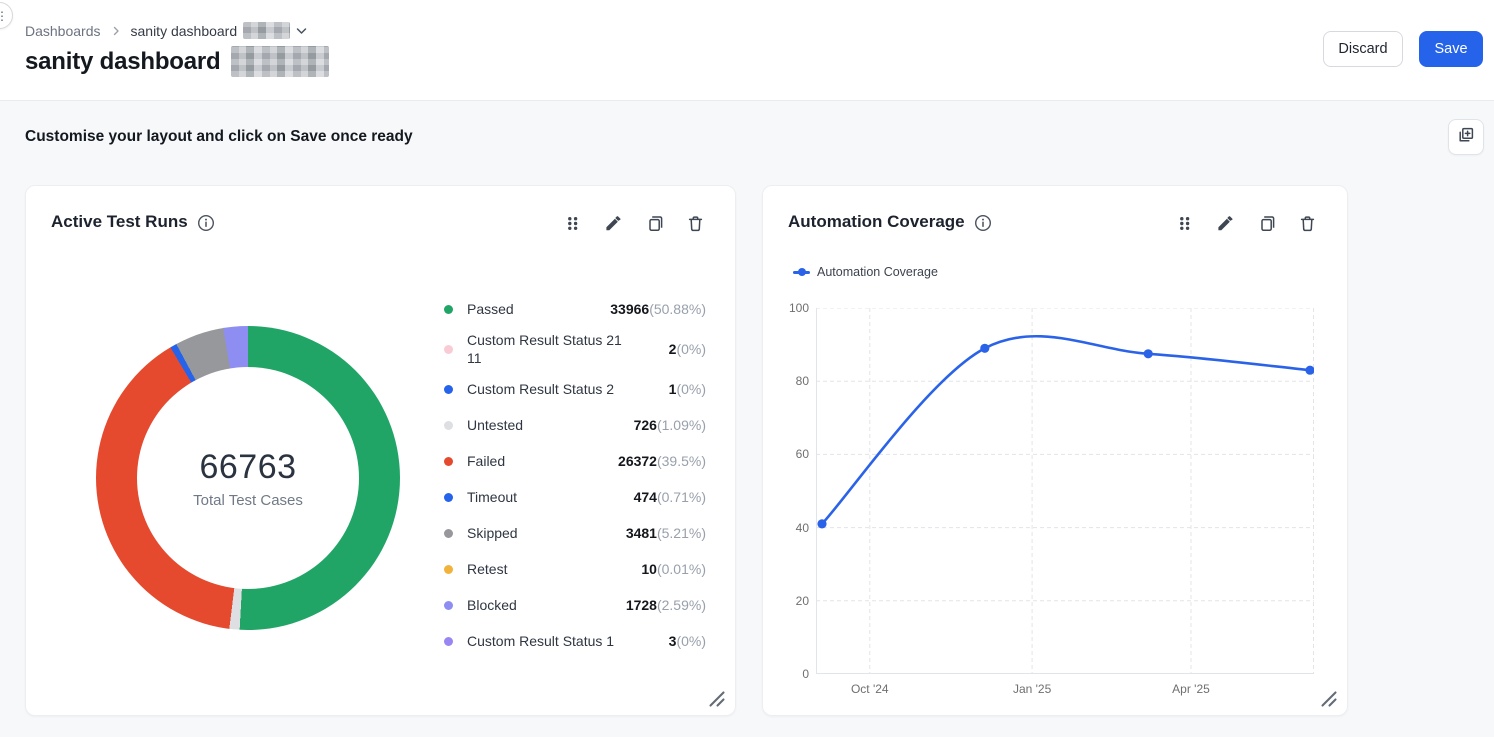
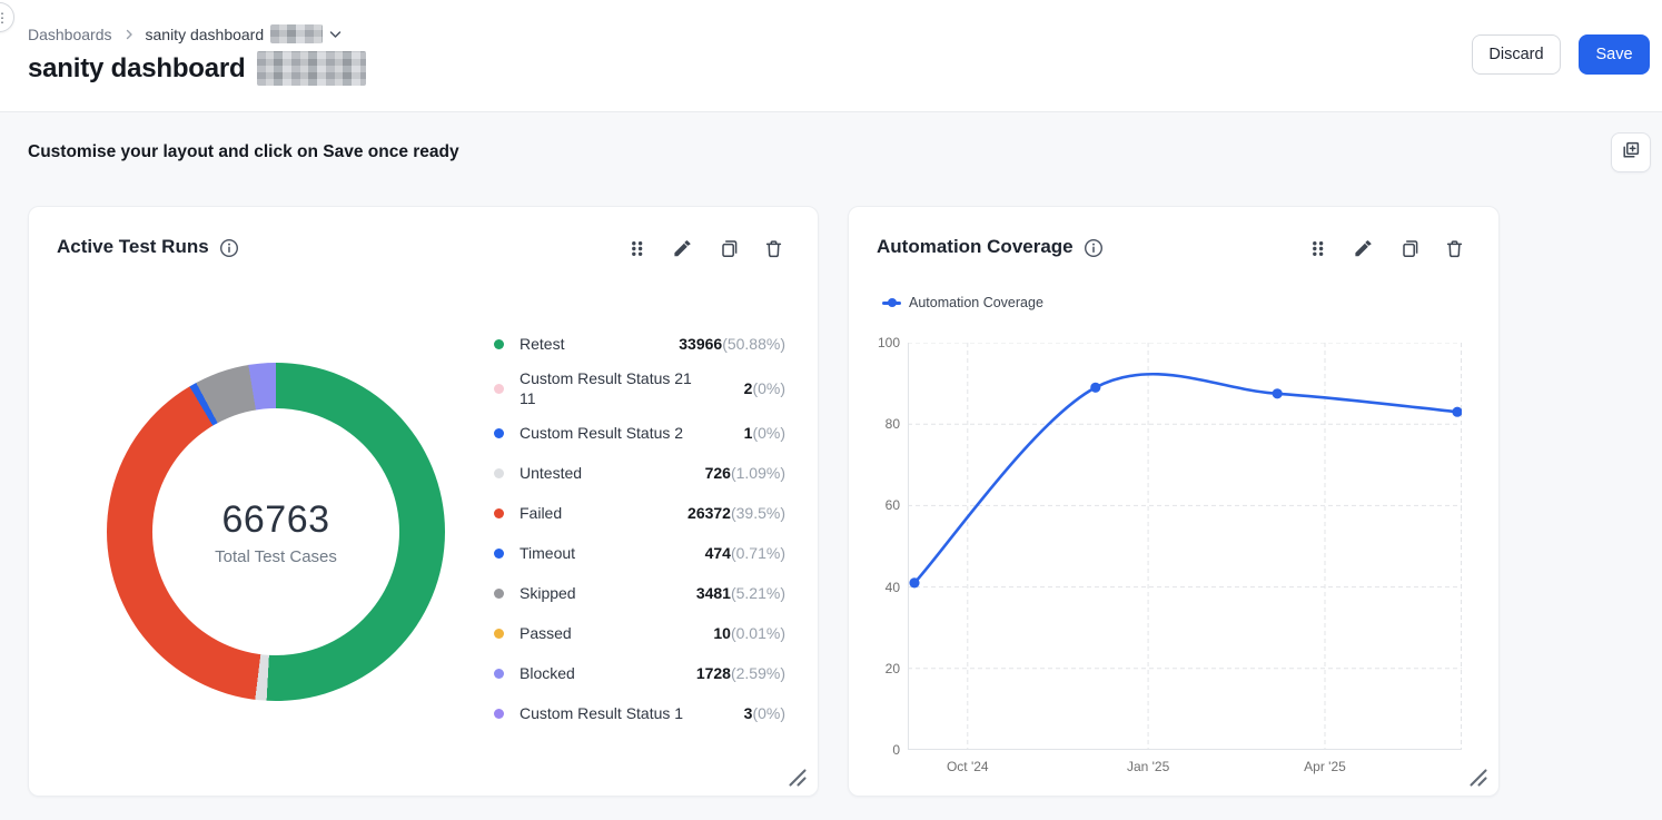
  ⋮
  Dashboards
  sanity dashboard
  sanity dashboard
  Discard
  Save
  Customise your layout and click on Save once ready
  Active Test Runs
  66763
  Total Test Cases
- Passed
+ Retest
  33966(50.88%)
  Custom Result Status 21 11
  2(0%)
  Custom Result Status 2
  1(0%)
  Untested
  726(1.09%)
  Failed
  26372(39.5%)
  Timeout
  474(0.71%)
  Skipped
  3481(5.21%)
- Retest
+ Passed
  10(0.01%)
  Blocked
  1728(2.59%)
  Custom Result Status 1
  3(0%)
  Automation Coverage
  Automation Coverage
  0
  20
  40
  60
  80
  100
  Oct '24
  Jan '25
  Apr '25
